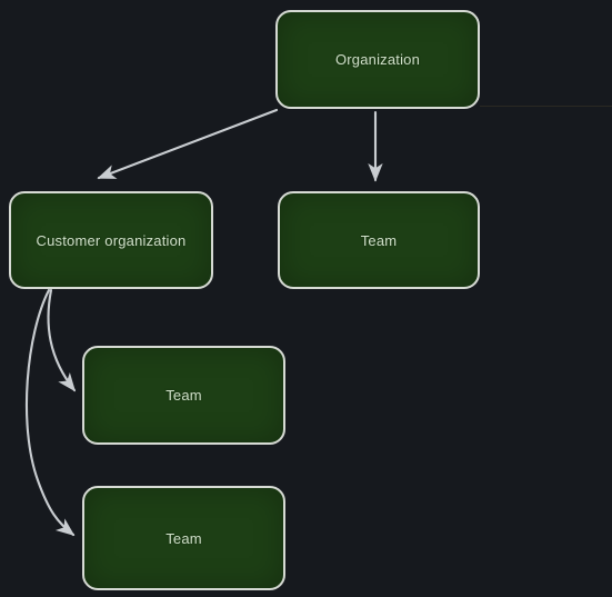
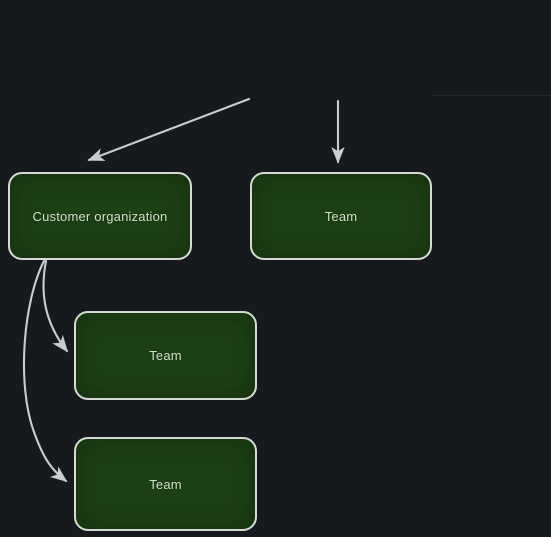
- Organization
  Customer organization
  Team
  Team
  Team
